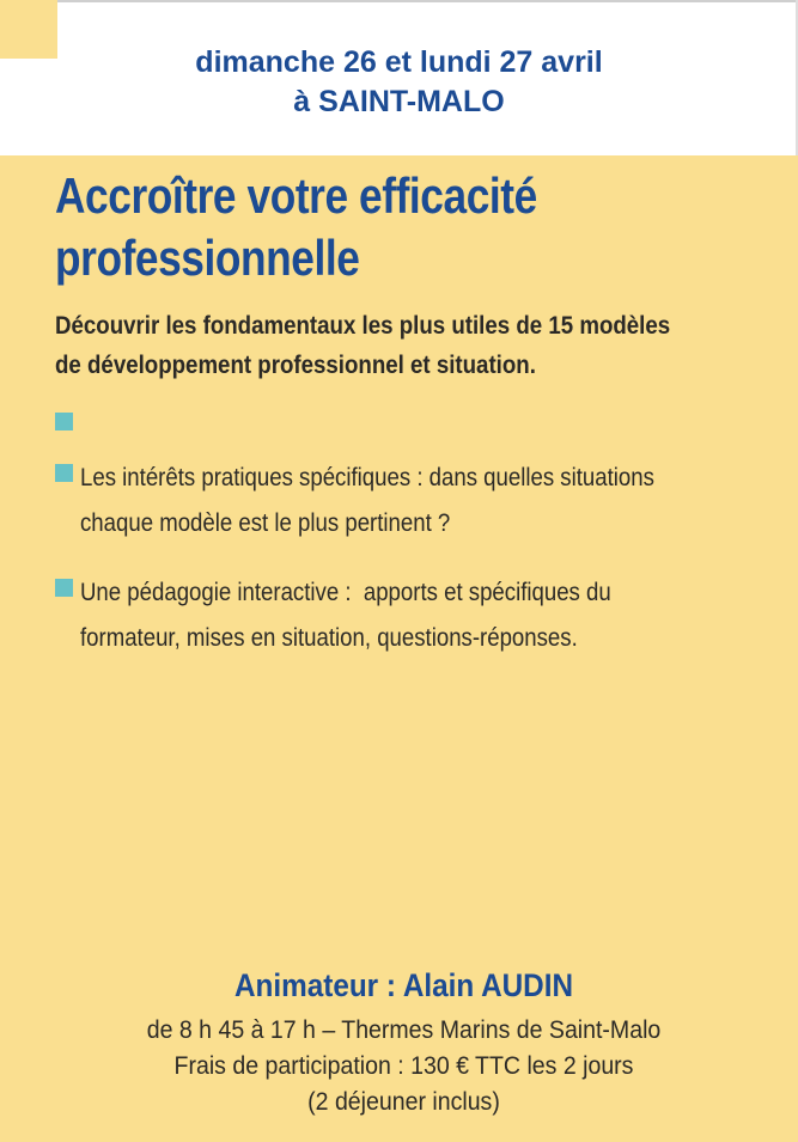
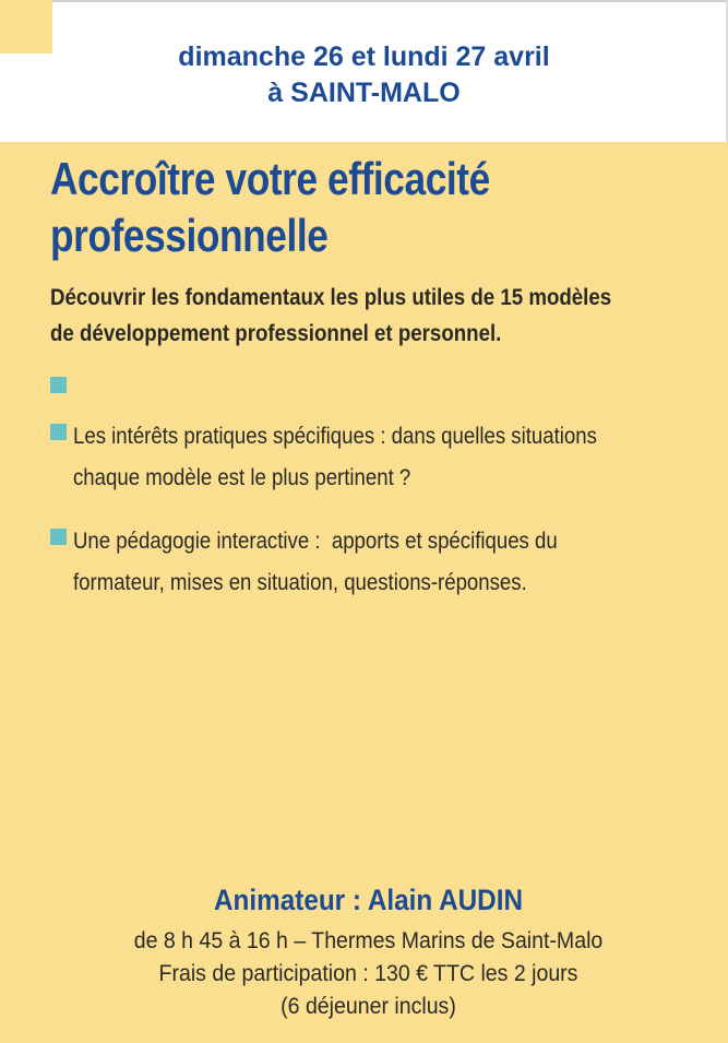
  dimanche 26 et lundi 27 avril
  à SAINT-MALO
  Accroître votre efficacité
  professionnelle
  Découvrir les fondamentaux les plus utiles de 15 modèles
- de développement professionnel et situation.
+ de développement professionnel et personnel.
  Les intérêts pratiques spécifiques : dans quelles situations chaque modèle est le plus pertinent ?
  Une pédagogie interactive : apports et spécifiques du formateur, mises en situation, questions-réponses.
  Animateur : Alain AUDIN
- de 8 h 45 à 17 h – Thermes Marins de Saint-Malo
+ de 8 h 45 à 16 h – Thermes Marins de Saint-Malo
  Frais de participation : 130 € TTC les 2 jours
- (2 déjeuner inclus)
+ (6 déjeuner inclus)
